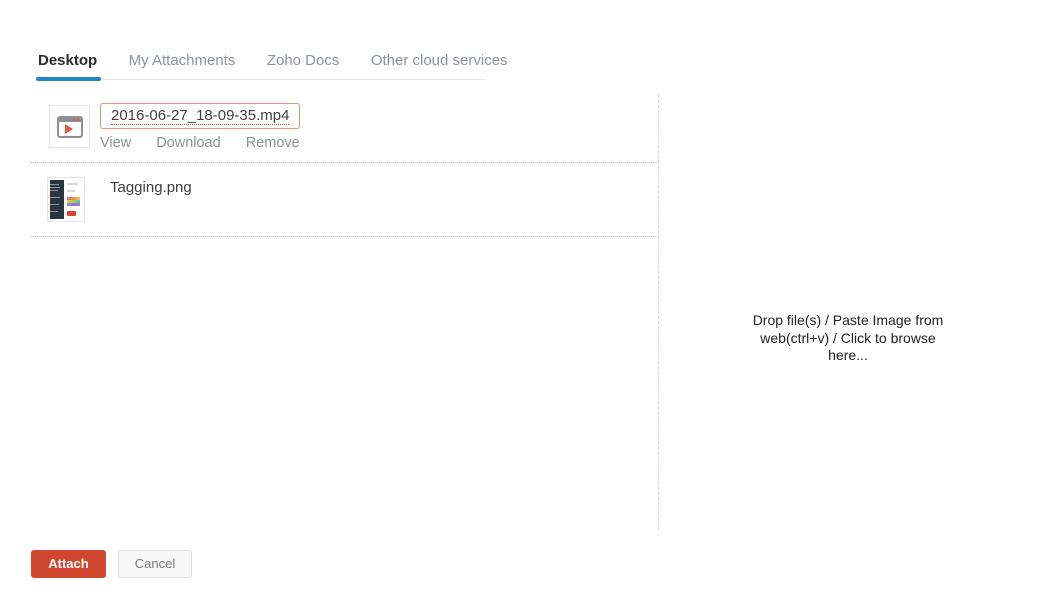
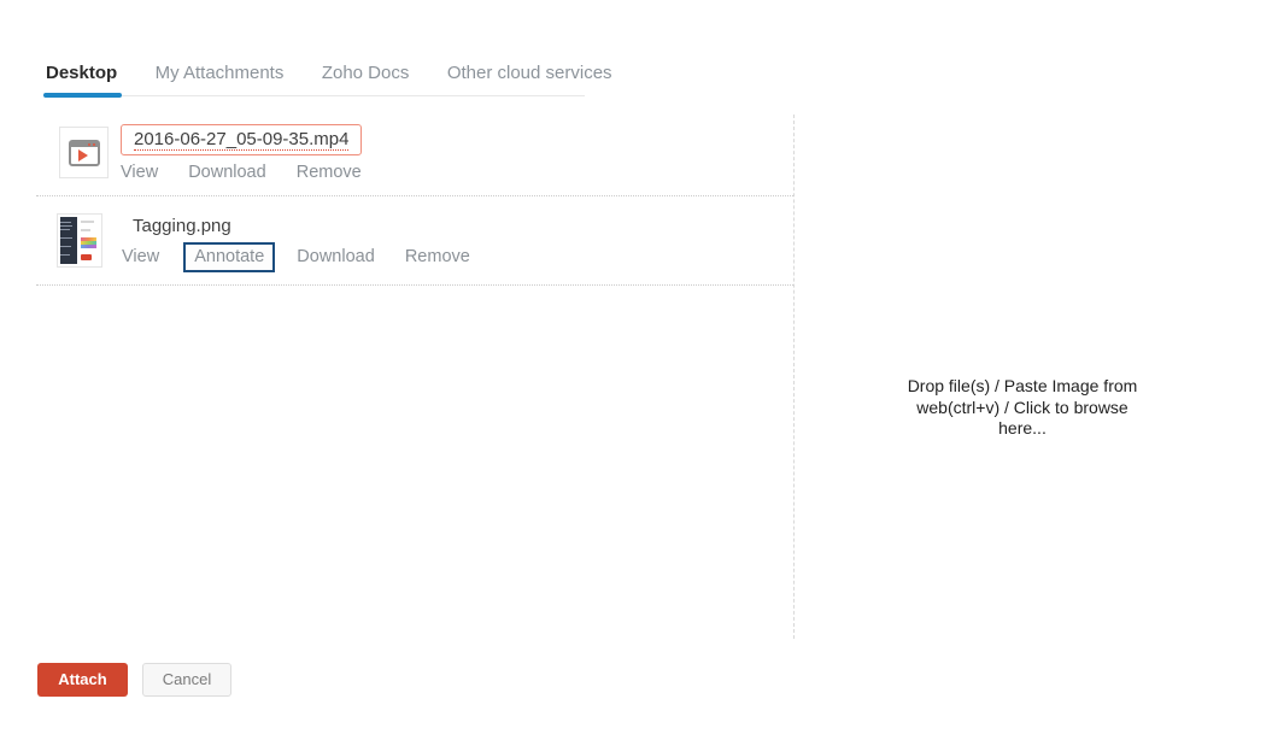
  Desktop My Attachments Zoho Docs Other cloud services
- 2016-06-27_18-09-35.mp4
+ 2016-06-27_05-09-35.mp4
  View Download Remove
  Tagging.png
+ View Annotate Download Remove
  Drop file(s) / Paste Image from web(ctrl+v) / Click to browse here...
  Attach
  Cancel
